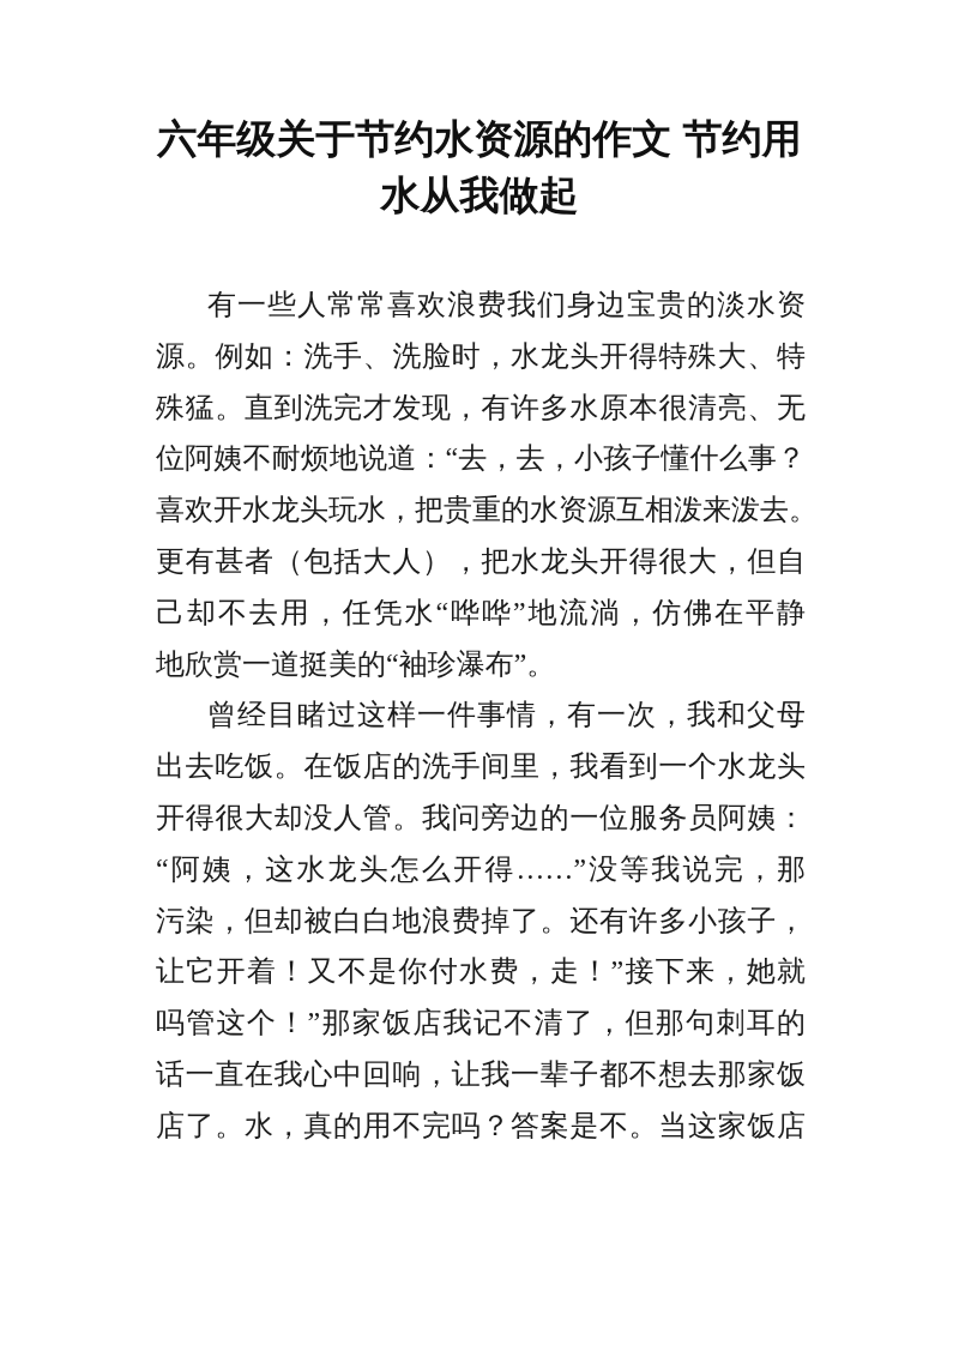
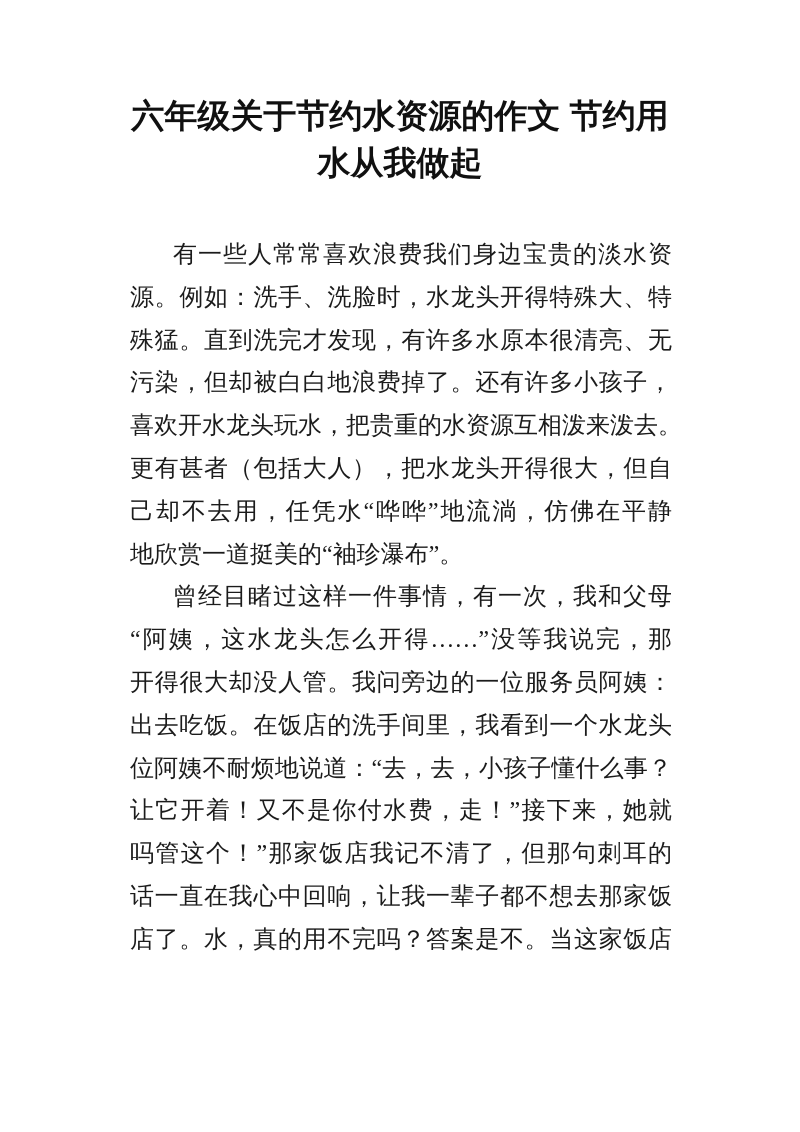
  六年级关于节约水资源的作文 节约用
  水从我做起
  有一些人常常喜欢浪费我们身边宝贵的淡水资
  源。例如：洗手、洗脸时，水龙头开得特殊大、特
  殊猛。直到洗完才发现，有许多水原本很清亮、无
- 位阿姨不耐烦地说道：“去，去，小孩子懂什么事？
+ 污染，但却被白白地浪费掉了。还有许多小孩子，
  喜欢开水龙头玩水，把贵重的水资源互相泼来泼去。
  更有甚者（包括大人），把水龙头开得很大，但自
  己却不去用，任凭水“哗哗”地流淌，仿佛在平静
  地欣赏一道挺美的“袖珍瀑布”。
  曾经目睹过这样一件事情，有一次，我和父母
- 出去吃饭。在饭店的洗手间里，我看到一个水龙头
+ “阿姨，这水龙头怎么开得……”没等我说完，那
  开得很大却没人管。我问旁边的一位服务员阿姨：
- “阿姨，这水龙头怎么开得……”没等我说完，那
+ 出去吃饭。在饭店的洗手间里，我看到一个水龙头
- 污染，但却被白白地浪费掉了。还有许多小孩子，
+ 位阿姨不耐烦地说道：“去，去，小孩子懂什么事？
  让它开着！又不是你付水费，走！”接下来，她就
  吗管这个！”那家饭店我记不清了，但那句刺耳的
  话一直在我心中回响，让我一辈子都不想去那家饭
  店了。水，真的用不完吗？答案是不。当这家饭店
